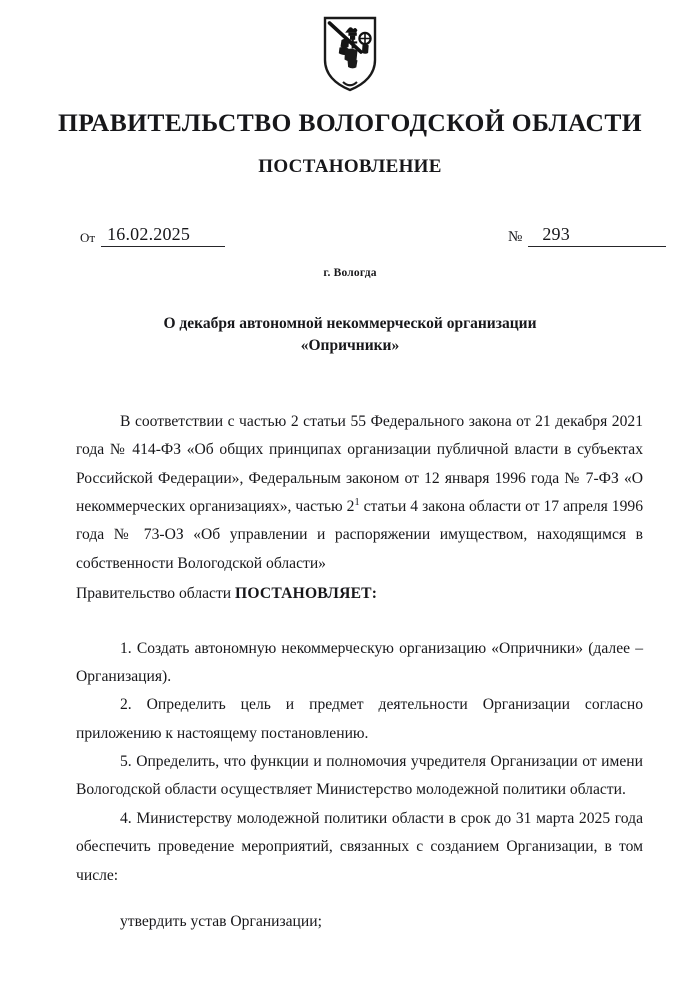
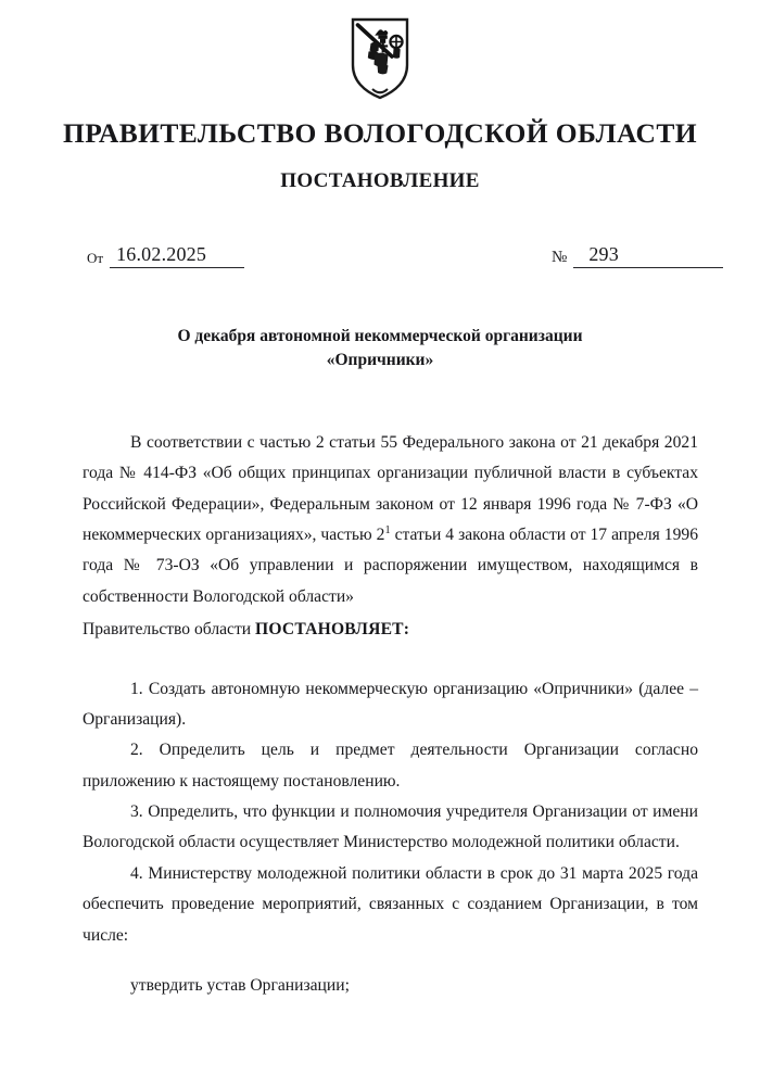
  ПРАВИТЕЛЬСТВО ВОЛОГОДСКОЙ ОБЛАСТИ
  ПОСТАНОВЛЕНИЕ
  От
  16.02.2025
  №
  293
- г. Вологда
  О декабря автономной некоммерческой организации
  «Опричники»
  В соответствии с частью 2 статьи 55 Федерального закона от 21 декабря 2021 года № 414-ФЗ «Об общих принципах организации публичной власти в субъектах Российской Федерации», Федеральным законом от 12 января 1996 года № 7-ФЗ «О некоммерческих организациях», частью 21 статьи 4 закона области от 17 апреля 1996 года № 73-ОЗ «Об управлении и распоряжении имуществом, находящимся в собственности Вологодской области»
  Правительство области ПОСТАНОВЛЯЕТ:
  1. Создать автономную некоммерческую организацию «Опричники» (далее – Организация).
  2. Определить цель и предмет деятельности Организации согласно приложению к настоящему постановлению.
- 5. Определить, что функции и полномочия учредителя Организации от имени Вологодской области осуществляет Министерство молодежной политики области.
+ 3. Определить, что функции и полномочия учредителя Организации от имени Вологодской области осуществляет Министерство молодежной политики области.
  4. Министерству молодежной политики области в срок до 31 марта 2025 года обеспечить проведение мероприятий, связанных с созданием Организации, в том числе:
  утвердить устав Организации;
